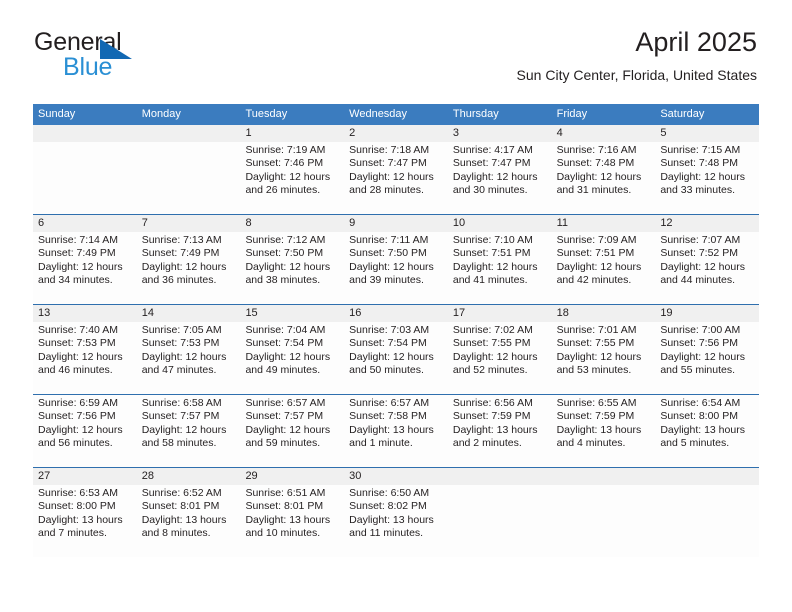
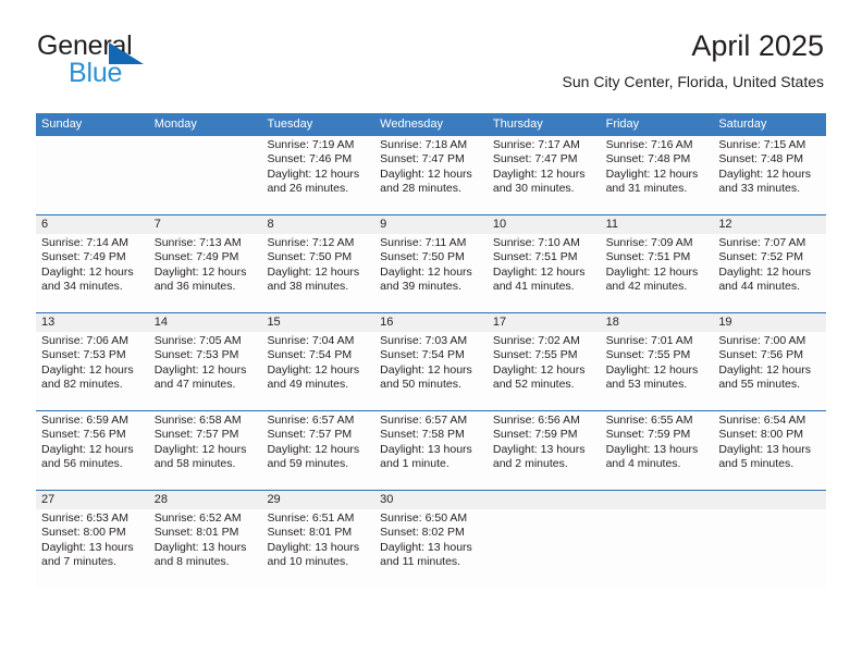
  General
  Blue
  April 2025
  Sun City Center, Florida, United States
  Sunday
  Monday
  Tuesday
  Wednesday
  Thursday
  Friday
  Saturday
- 1
- 2
- 3
- 4
- 5
  Sunrise: 7:19 AM
  Sunset: 7:46 PM
  Daylight: 12 hours
  and 26 minutes.
  Sunrise: 7:18 AM
  Sunset: 7:47 PM
  Daylight: 12 hours
  and 28 minutes.
- Sunrise: 4:17 AM
+ Sunrise: 7:17 AM
  Sunset: 7:47 PM
  Daylight: 12 hours
  and 30 minutes.
  Sunrise: 7:16 AM
  Sunset: 7:48 PM
  Daylight: 12 hours
  and 31 minutes.
  Sunrise: 7:15 AM
  Sunset: 7:48 PM
  Daylight: 12 hours
  and 33 minutes.
  6
  7
  8
  9
  10
  11
  12
  Sunrise: 7:14 AM
  Sunset: 7:49 PM
  Daylight: 12 hours
  and 34 minutes.
  Sunrise: 7:13 AM
  Sunset: 7:49 PM
  Daylight: 12 hours
  and 36 minutes.
  Sunrise: 7:12 AM
  Sunset: 7:50 PM
  Daylight: 12 hours
  and 38 minutes.
  Sunrise: 7:11 AM
  Sunset: 7:50 PM
  Daylight: 12 hours
  and 39 minutes.
  Sunrise: 7:10 AM
  Sunset: 7:51 PM
  Daylight: 12 hours
  and 41 minutes.
  Sunrise: 7:09 AM
  Sunset: 7:51 PM
  Daylight: 12 hours
  and 42 minutes.
  Sunrise: 7:07 AM
  Sunset: 7:52 PM
  Daylight: 12 hours
  and 44 minutes.
  13
  14
  15
  16
  17
  18
  19
- Sunrise: 7:40 AM
+ Sunrise: 7:06 AM
  Sunset: 7:53 PM
  Daylight: 12 hours
- and 46 minutes.
+ and 82 minutes.
  Sunrise: 7:05 AM
  Sunset: 7:53 PM
  Daylight: 12 hours
  and 47 minutes.
  Sunrise: 7:04 AM
  Sunset: 7:54 PM
  Daylight: 12 hours
  and 49 minutes.
  Sunrise: 7:03 AM
  Sunset: 7:54 PM
  Daylight: 12 hours
  and 50 minutes.
  Sunrise: 7:02 AM
  Sunset: 7:55 PM
  Daylight: 12 hours
  and 52 minutes.
  Sunrise: 7:01 AM
  Sunset: 7:55 PM
  Daylight: 12 hours
  and 53 minutes.
  Sunrise: 7:00 AM
  Sunset: 7:56 PM
  Daylight: 12 hours
  and 55 minutes.
  Sunrise: 6:59 AM
  Sunset: 7:56 PM
  Daylight: 12 hours
  and 56 minutes.
  Sunrise: 6:58 AM
  Sunset: 7:57 PM
  Daylight: 12 hours
  and 58 minutes.
  Sunrise: 6:57 AM
  Sunset: 7:57 PM
  Daylight: 12 hours
  and 59 minutes.
  Sunrise: 6:57 AM
  Sunset: 7:58 PM
  Daylight: 13 hours
  and 1 minute.
  Sunrise: 6:56 AM
  Sunset: 7:59 PM
  Daylight: 13 hours
  and 2 minutes.
  Sunrise: 6:55 AM
  Sunset: 7:59 PM
  Daylight: 13 hours
  and 4 minutes.
  Sunrise: 6:54 AM
  Sunset: 8:00 PM
  Daylight: 13 hours
  and 5 minutes.
  27
  28
  29
  30
  Sunrise: 6:53 AM
  Sunset: 8:00 PM
  Daylight: 13 hours
  and 7 minutes.
  Sunrise: 6:52 AM
  Sunset: 8:01 PM
  Daylight: 13 hours
  and 8 minutes.
  Sunrise: 6:51 AM
  Sunset: 8:01 PM
  Daylight: 13 hours
  and 10 minutes.
  Sunrise: 6:50 AM
  Sunset: 8:02 PM
  Daylight: 13 hours
  and 11 minutes.
